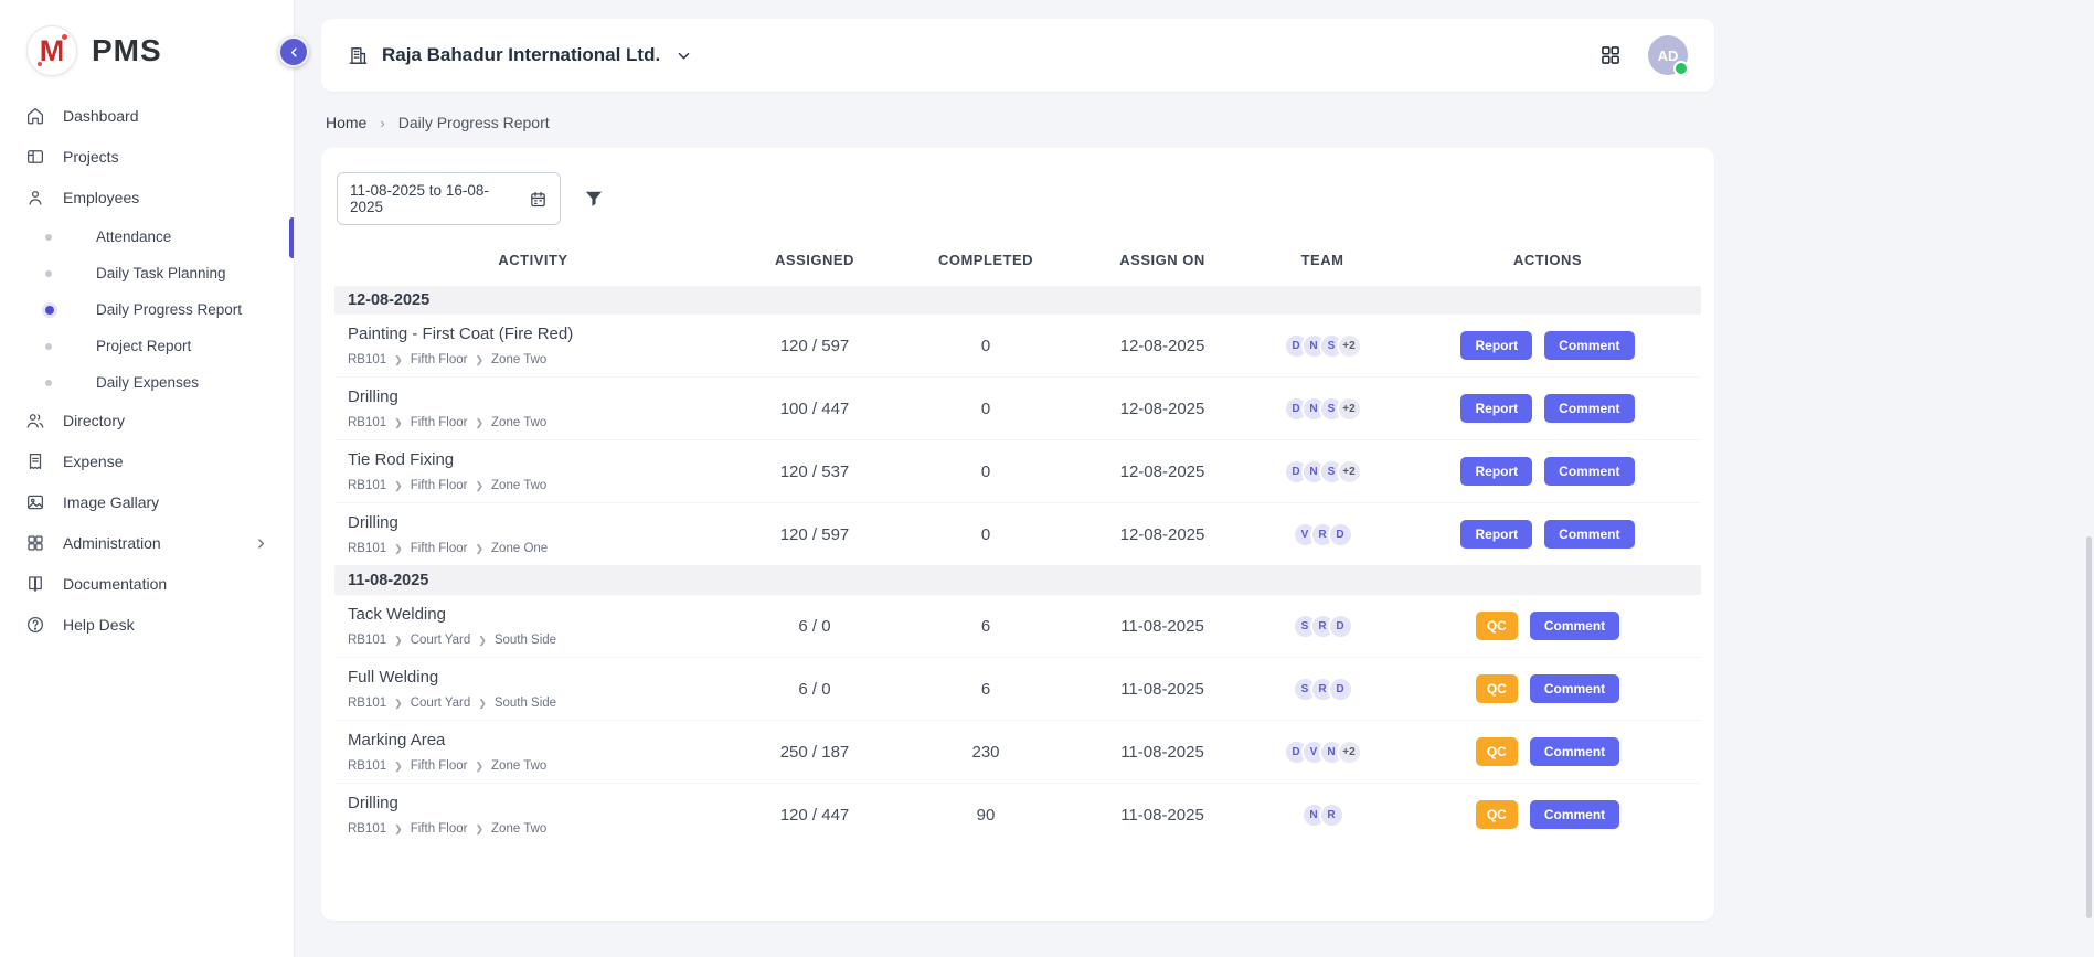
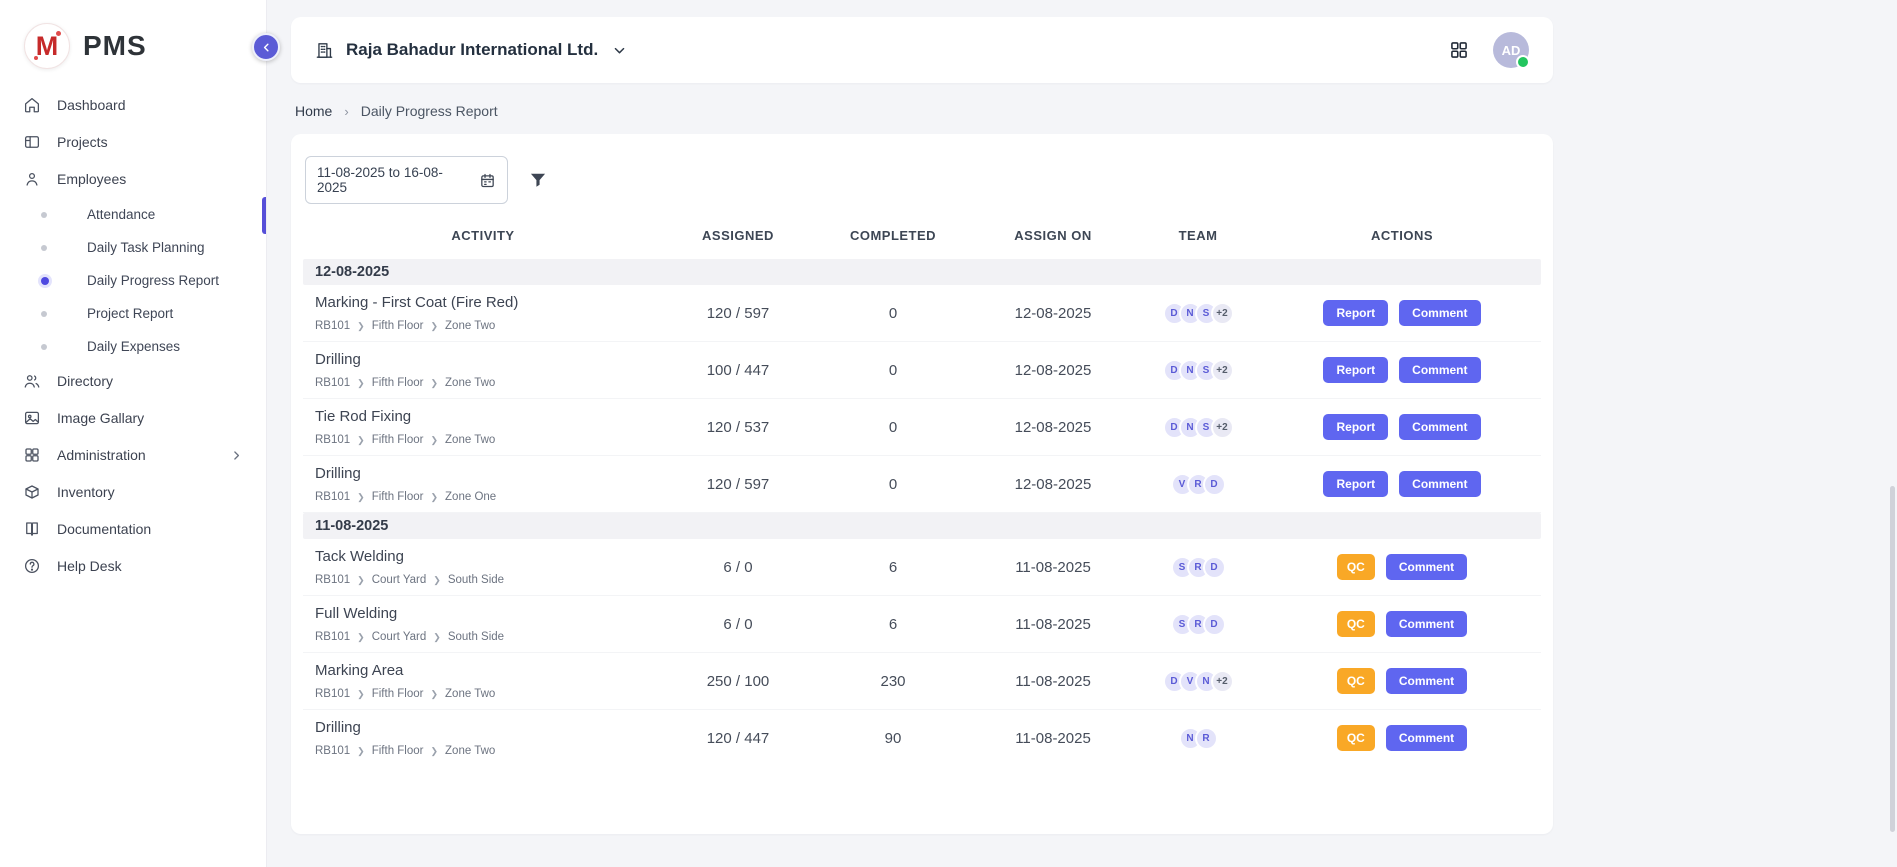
  M
  PMS
  Dashboard
  Projects
  Employees
  Attendance
  Daily Task Planning
  Daily Progress Report
  Project Report
  Daily Expenses
  Directory
- Expense
  Image Gallary
  Administration
+ Inventory
  Documentation
  Help Desk
  Raja Bahadur International Ltd.
  AD
  Home
  ›
  Daily Progress Report
  11-08-2025 to 16-08-2025
  ACTIVITY
  ASSIGNED
  COMPLETED
  ASSIGN ON
  TEAM
  ACTIONS
  12-08-2025
- Painting - First Coat (Fire Red)
+ Marking - First Coat (Fire Red)
  RB101
  ❯
  Fifth Floor
  ❯
  Zone Two
  120 / 597
  0
  12-08-2025
  D
  N
  S
  +2
  Report
  Comment
  Drilling
  RB101
  ❯
  Fifth Floor
  ❯
  Zone Two
  100 / 447
  0
  12-08-2025
  D
  N
  S
  +2
  Report
  Comment
  Tie Rod Fixing
  RB101
  ❯
  Fifth Floor
  ❯
  Zone Two
  120 / 537
  0
  12-08-2025
  D
  N
  S
  +2
  Report
  Comment
  Drilling
  RB101
  ❯
  Fifth Floor
  ❯
  Zone One
  120 / 597
  0
  12-08-2025
  V
  R
  D
  Report
  Comment
  11-08-2025
  Tack Welding
  RB101
  ❯
  Court Yard
  ❯
  South Side
  6 / 0
  6
  11-08-2025
  S
  R
  D
  QC
  Comment
  Full Welding
  RB101
  ❯
  Court Yard
  ❯
  South Side
  6 / 0
  6
  11-08-2025
  S
  R
  D
  QC
  Comment
  Marking Area
  RB101
  ❯
  Fifth Floor
  ❯
  Zone Two
- 250 / 187
+ 250 / 100
  230
  11-08-2025
  D
  V
  N
  +2
  QC
  Comment
  Drilling
  RB101
  ❯
  Fifth Floor
  ❯
  Zone Two
  120 / 447
  90
  11-08-2025
  N
  R
  QC
  Comment
